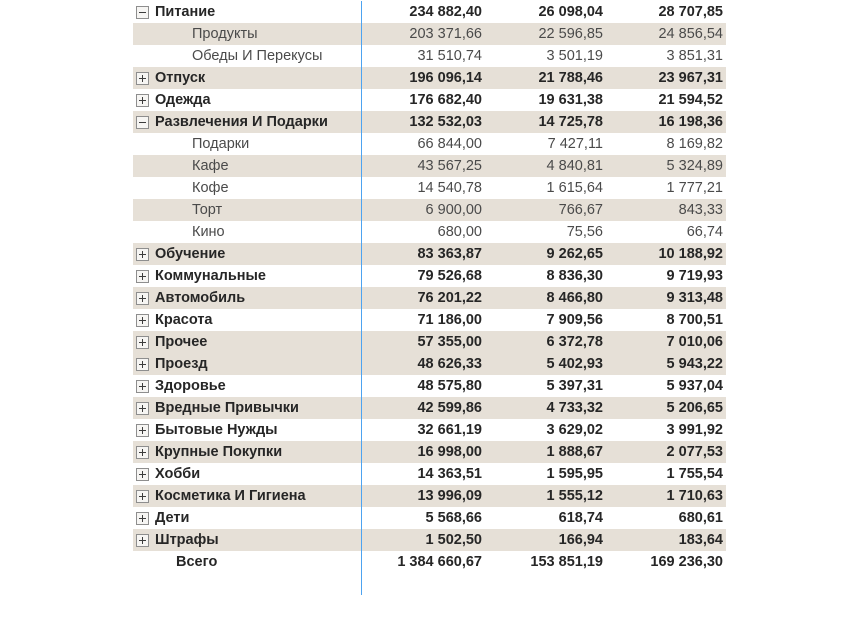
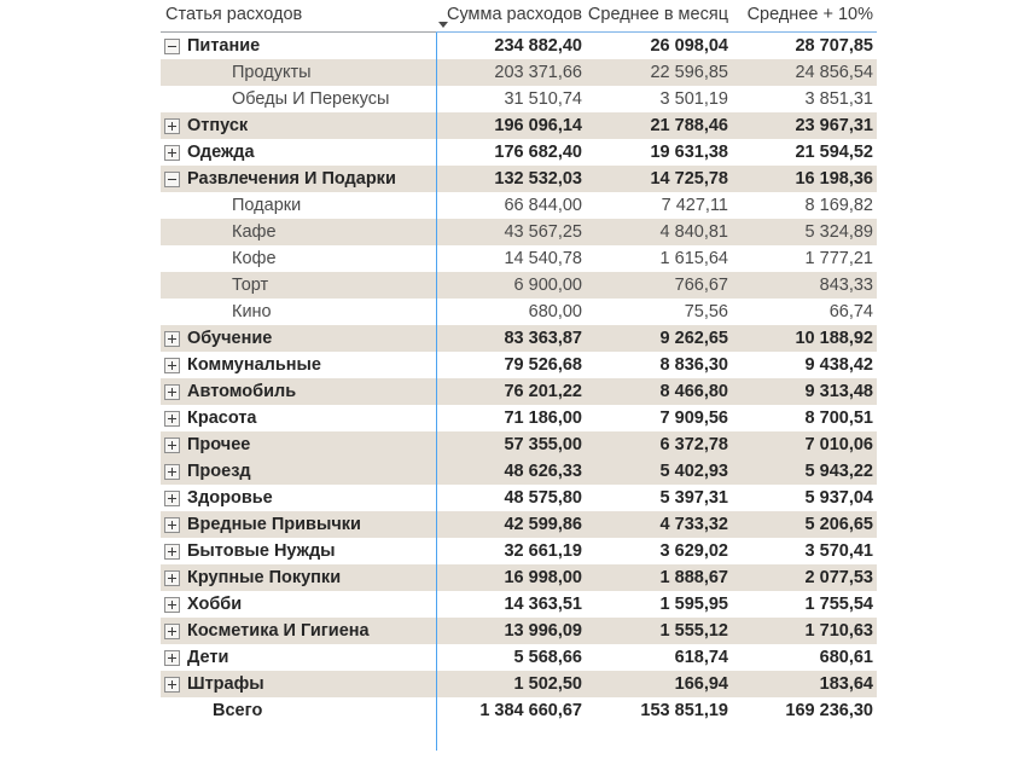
+ Статья расходов
+ Сумма расходов
+ Среднее в месяц
+ Среднее + 10%
  Питание
  234 882,40
  26 098,04
  28 707,85
  Продукты
  203 371,66
  22 596,85
  24 856,54
  Обеды И Перекусы
  31 510,74
  3 501,19
  3 851,31
  Отпуск
  196 096,14
  21 788,46
  23 967,31
  Одежда
  176 682,40
  19 631,38
  21 594,52
  Развлечения И Подарки
  132 532,03
  14 725,78
  16 198,36
  Подарки
  66 844,00
  7 427,11
  8 169,82
  Кафе
  43 567,25
  4 840,81
  5 324,89
  Кофе
  14 540,78
  1 615,64
  1 777,21
  Торт
  6 900,00
  766,67
  843,33
  Кино
  680,00
  75,56
  66,74
  Обучение
  83 363,87
  9 262,65
  10 188,92
  Коммунальные
  79 526,68
  8 836,30
- 9 719,93
+ 9 438,42
  Автомобиль
  76 201,22
  8 466,80
  9 313,48
  Красота
  71 186,00
  7 909,56
  8 700,51
  Прочее
  57 355,00
  6 372,78
  7 010,06
  Проезд
  48 626,33
  5 402,93
  5 943,22
  Здоровье
  48 575,80
  5 397,31
  5 937,04
  Вредные Привычки
  42 599,86
  4 733,32
  5 206,65
  Бытовые Нужды
  32 661,19
  3 629,02
- 3 991,92
+ 3 570,41
  Крупные Покупки
  16 998,00
  1 888,67
  2 077,53
  Хобби
  14 363,51
  1 595,95
  1 755,54
  Косметика И Гигиена
  13 996,09
  1 555,12
  1 710,63
  Дети
  5 568,66
  618,74
  680,61
  Штрафы
  1 502,50
  166,94
  183,64
  Всего
  1 384 660,67
  153 851,19
  169 236,30
